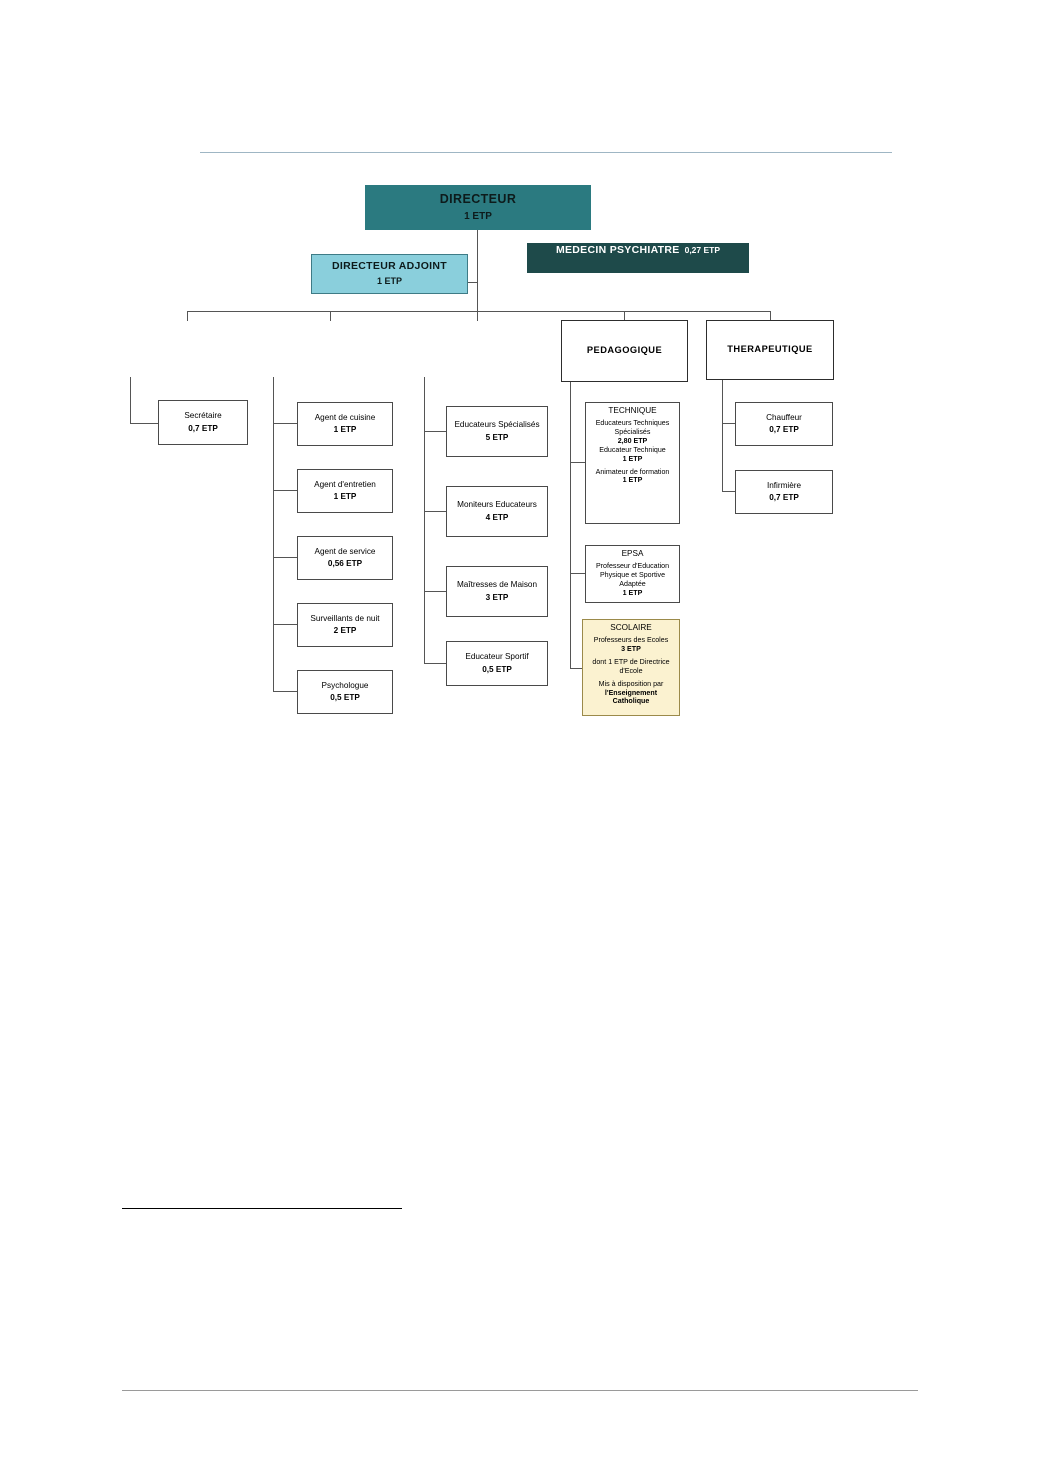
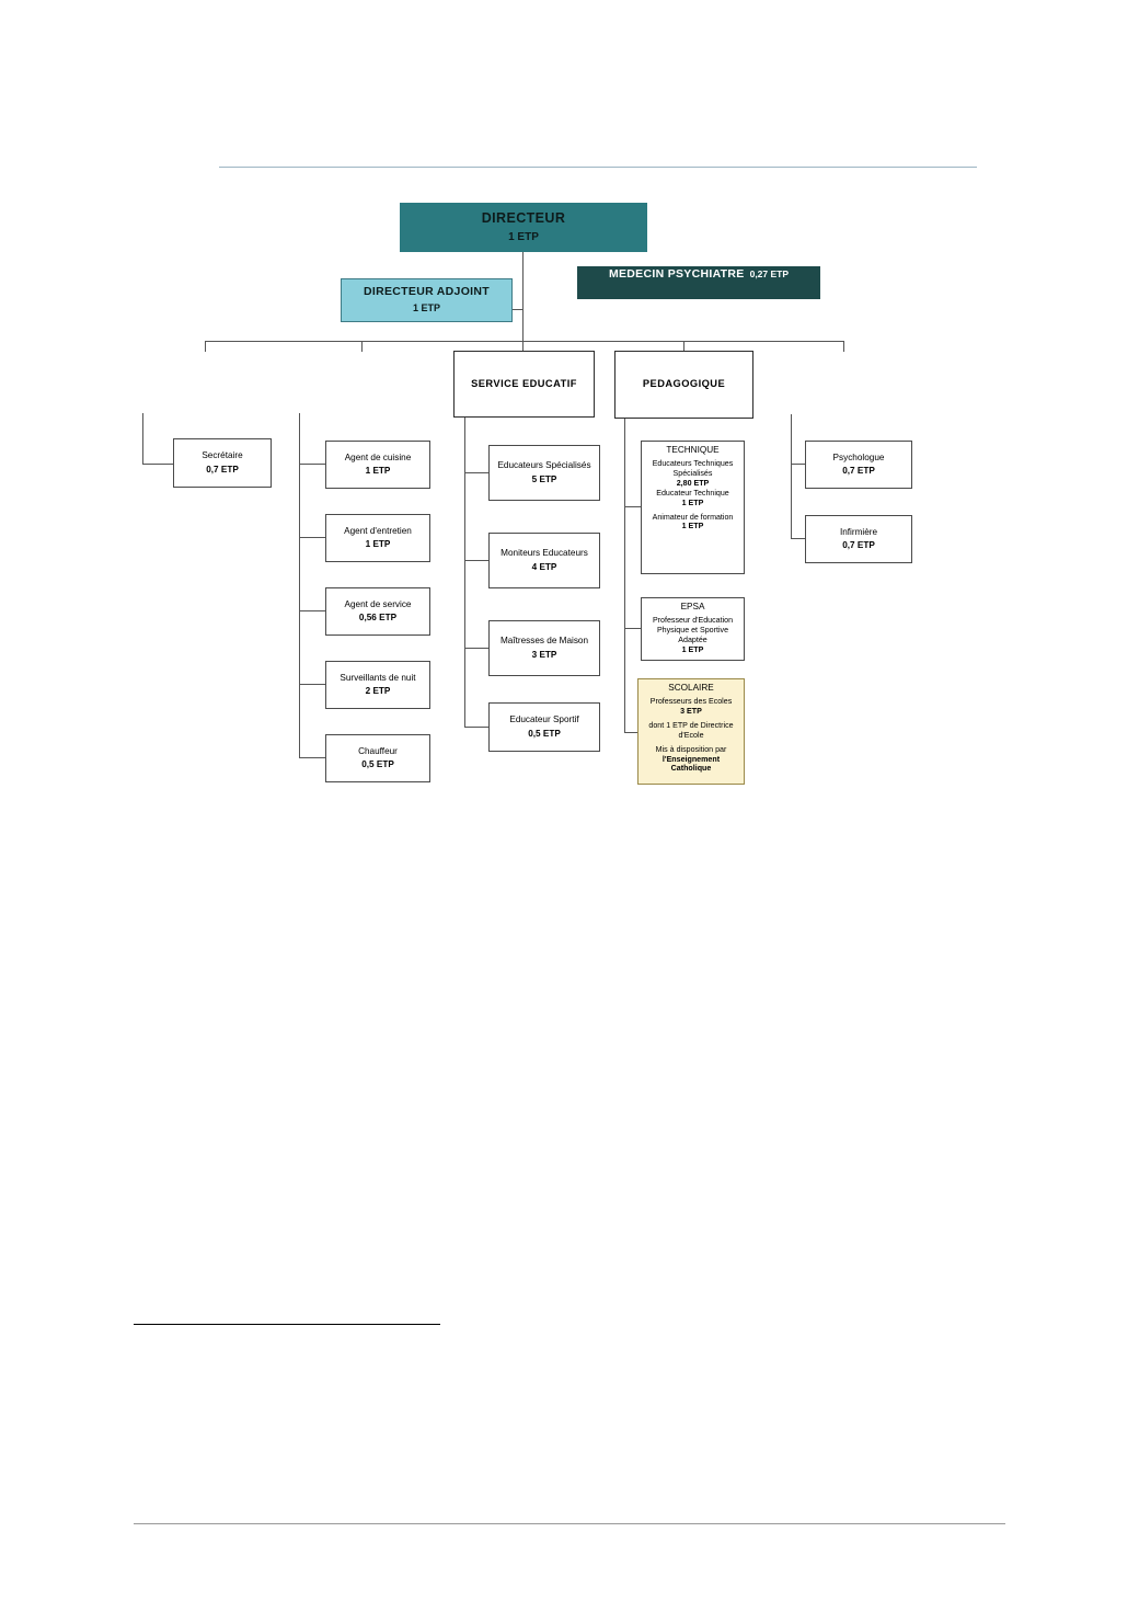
  DIRECTEUR
  1 ETP
  DIRECTEUR ADJOINT
  1 ETP
  MEDECIN PSYCHIATRE
  0,27 ETP
+ SERVICE EDUCATIF
  PEDAGOGIQUE
- THERAPEUTIQUE
  Secrétaire
  0,7 ETP
  Agent de cuisine
  1 ETP
  Agent d'entretien
  1 ETP
  Agent de service
  0,56 ETP
  Surveillants de nuit
  2 ETP
- Psychologue
+ Chauffeur
  0,5 ETP
  Educateurs Spécialisés
  5 ETP
  Moniteurs Educateurs
  4 ETP
  Maîtresses de Maison
  3 ETP
  Educateur Sportif
  0,5 ETP
  TECHNIQUE
  Educateurs Techniques
  Spécialisés
  2,80 ETP
  Educateur Technique
  1 ETP
  Animateur de formation
  1 ETP
  EPSA
  Professeur d'Education
  Physique et Sportive
  Adaptée
  1 ETP
  SCOLAIRE
  Professeurs des Ecoles
  3 ETP
  dont 1 ETP de Directrice
  d'Ecole
  Mis à disposition par
  l'Enseignement
  Catholique
- Chauffeur
+ Psychologue
  0,7 ETP
  Infirmière
  0,7 ETP
